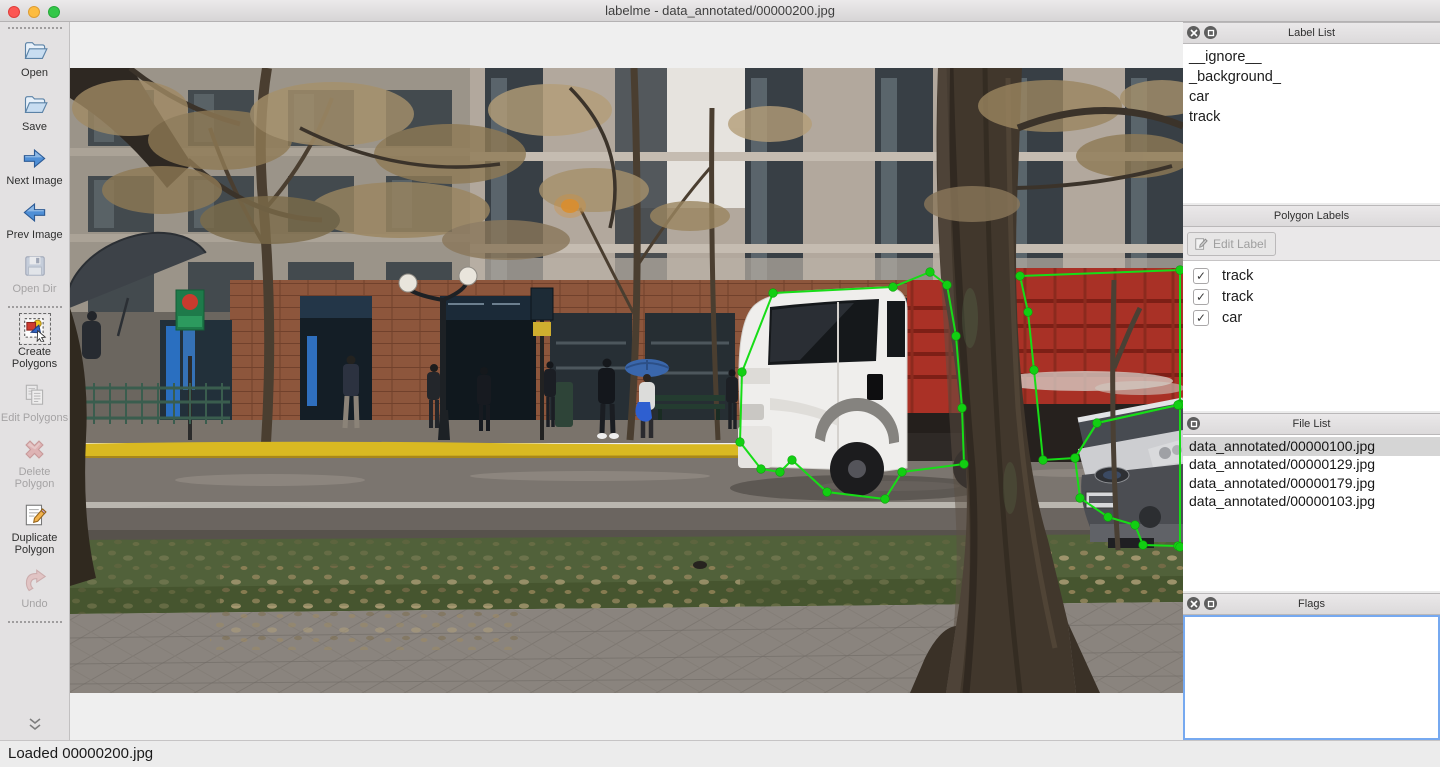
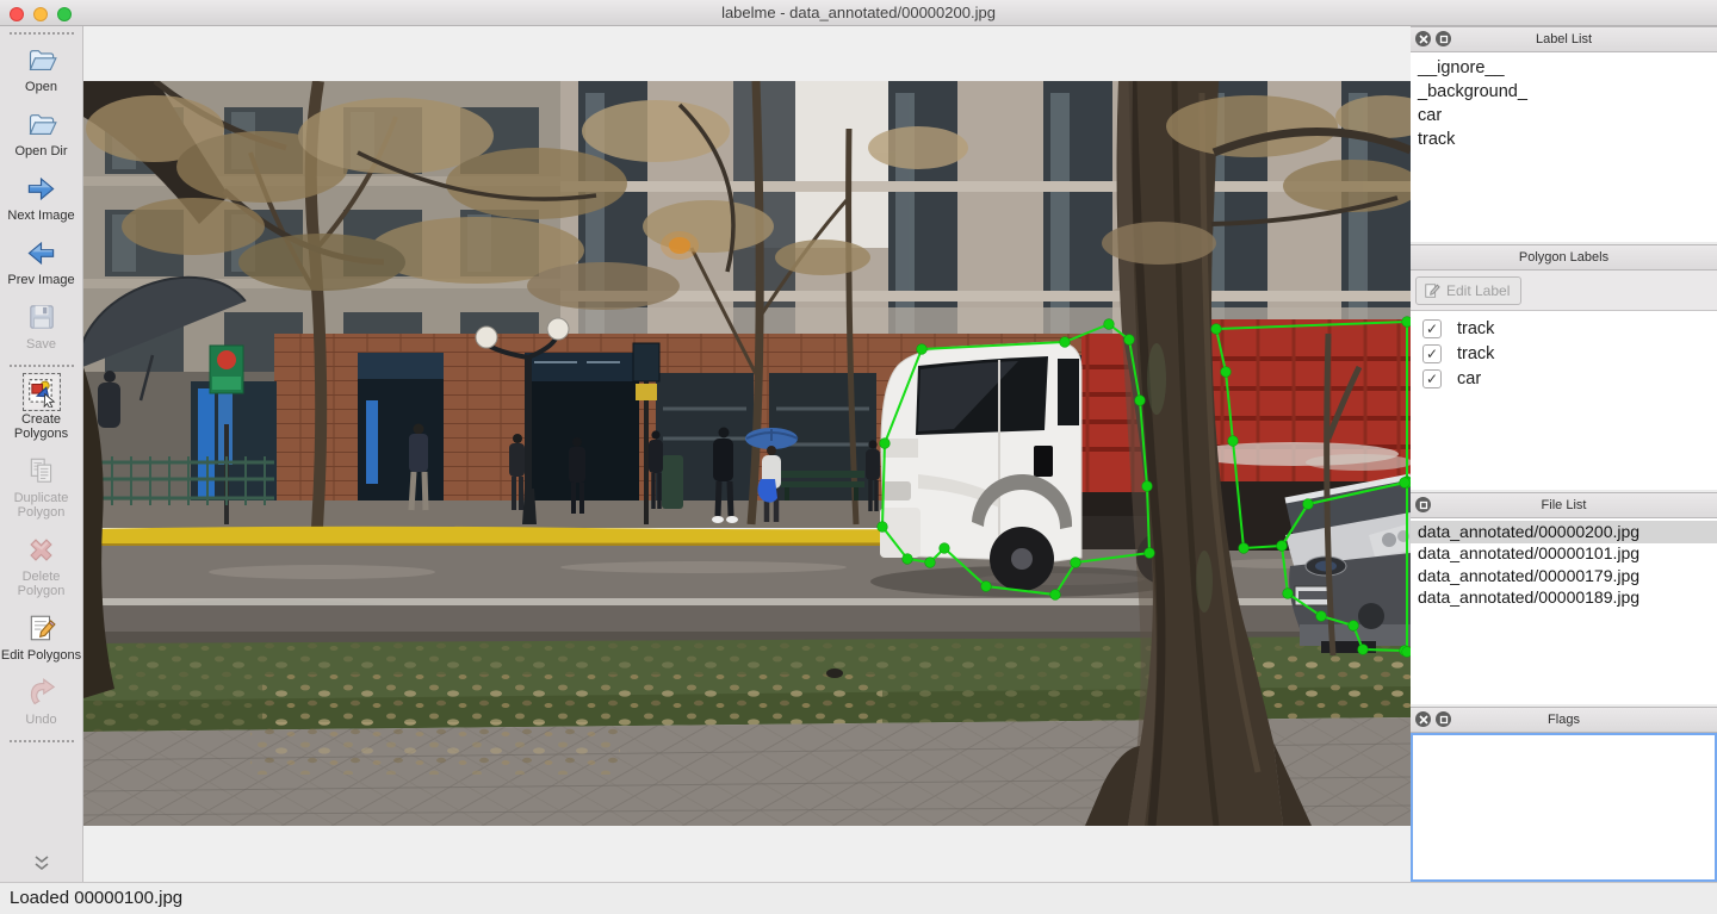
  labelme - data_annotated/00000200.jpg
  Open
- Save
+ Open Dir
  Next Image
  Prev Image
- Open Dir
+ Save
  Create Polygons
- Edit Polygons
+ Duplicate Polygon
  Delete Polygon
- Duplicate Polygon
+ Edit Polygons
  Undo
  Label List
  __ignore__
  _background_
  car
  track
  Polygon Labels
  Edit Label
  ✓
  track
  ✓
  track
  ✓
  car
  File List
- data_annotated/00000100.jpg
+ data_annotated/00000200.jpg
- data_annotated/00000129.jpg
+ data_annotated/00000101.jpg
  data_annotated/00000179.jpg
- data_annotated/00000103.jpg
+ data_annotated/00000189.jpg
  Flags
- Loaded 00000200.jpg
+ Loaded 00000100.jpg
